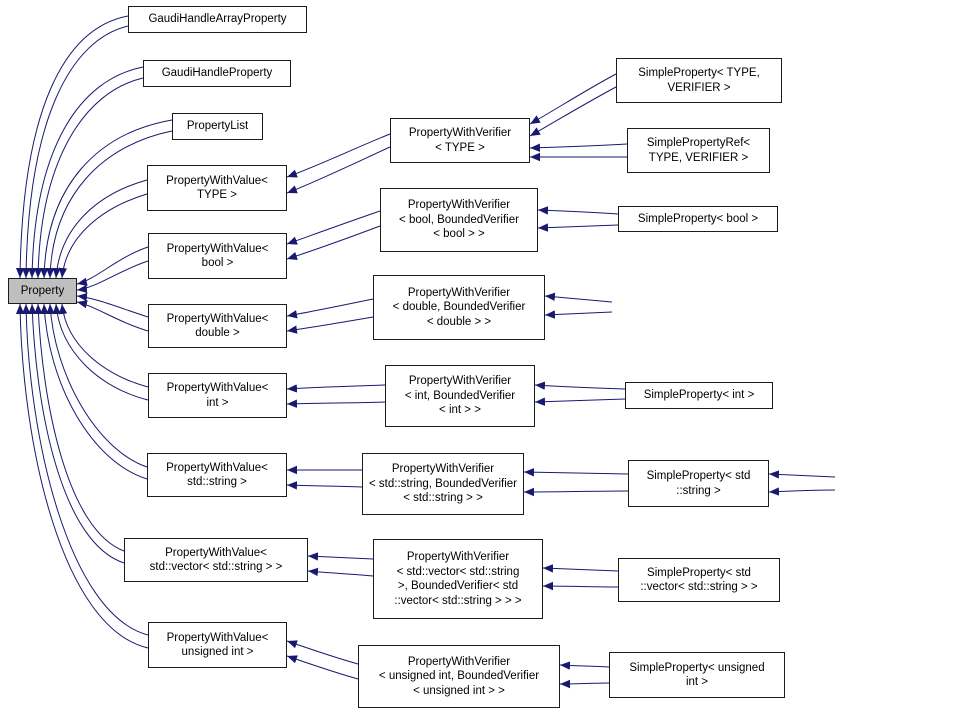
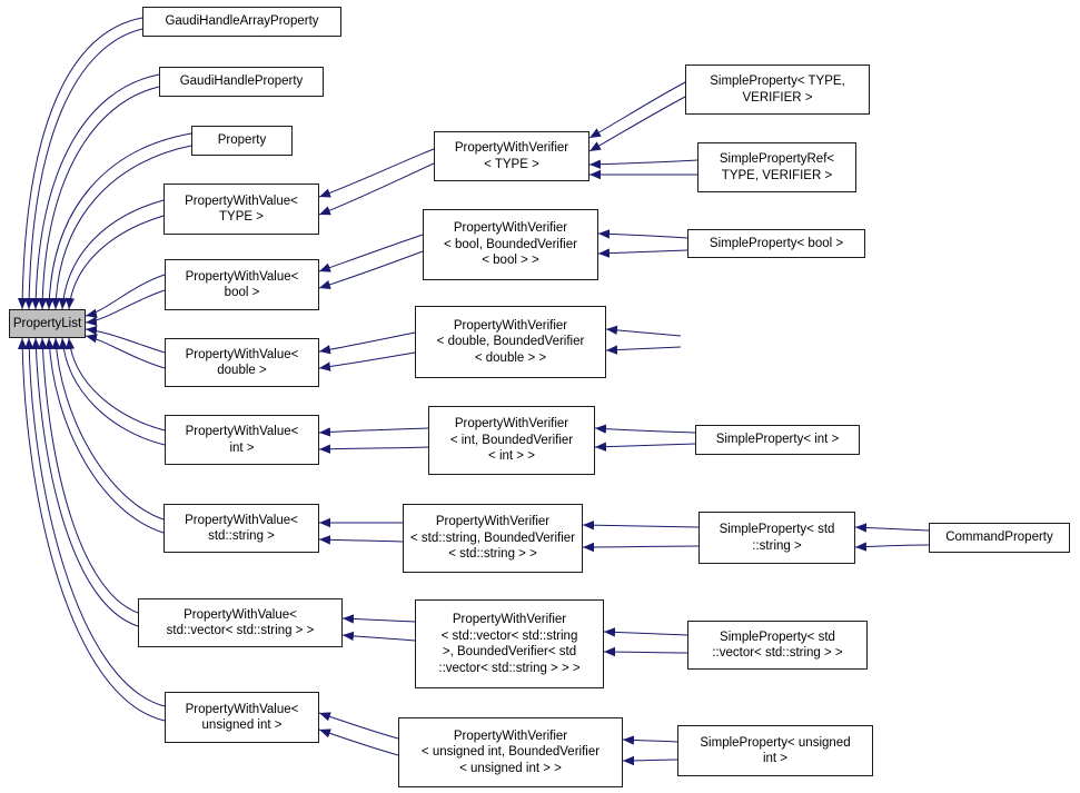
- Property
+ PropertyList
  GaudiHandleArrayProperty
  GaudiHandleProperty
- PropertyList
+ Property
  PropertyWithValue<
  TYPE >
  PropertyWithValue<
  bool >
  PropertyWithValue<
  double >
  PropertyWithValue<
  int >
  PropertyWithValue<
  std::string >
  PropertyWithValue<
  std::vector< std::string > >
  PropertyWithValue<
  unsigned int >
  PropertyWithVerifier
  < TYPE >
  PropertyWithVerifier
  < bool, BoundedVerifier
  < bool > >
  PropertyWithVerifier
  < double, BoundedVerifier
  < double > >
  PropertyWithVerifier
  < int, BoundedVerifier
  < int > >
  PropertyWithVerifier
  < std::string, BoundedVerifier
  < std::string > >
  PropertyWithVerifier
  < std::vector< std::string
  >, BoundedVerifier< std
  ::vector< std::string > > >
  PropertyWithVerifier
  < unsigned int, BoundedVerifier
  < unsigned int > >
  SimpleProperty< TYPE,
  VERIFIER >
  SimplePropertyRef<
  TYPE, VERIFIER >
  SimpleProperty< bool >
  SimpleProperty< int >
  SimpleProperty< std
  ::string >
  SimpleProperty< std
  ::vector< std::string > >
  SimpleProperty< unsigned
  int >
+ CommandProperty
